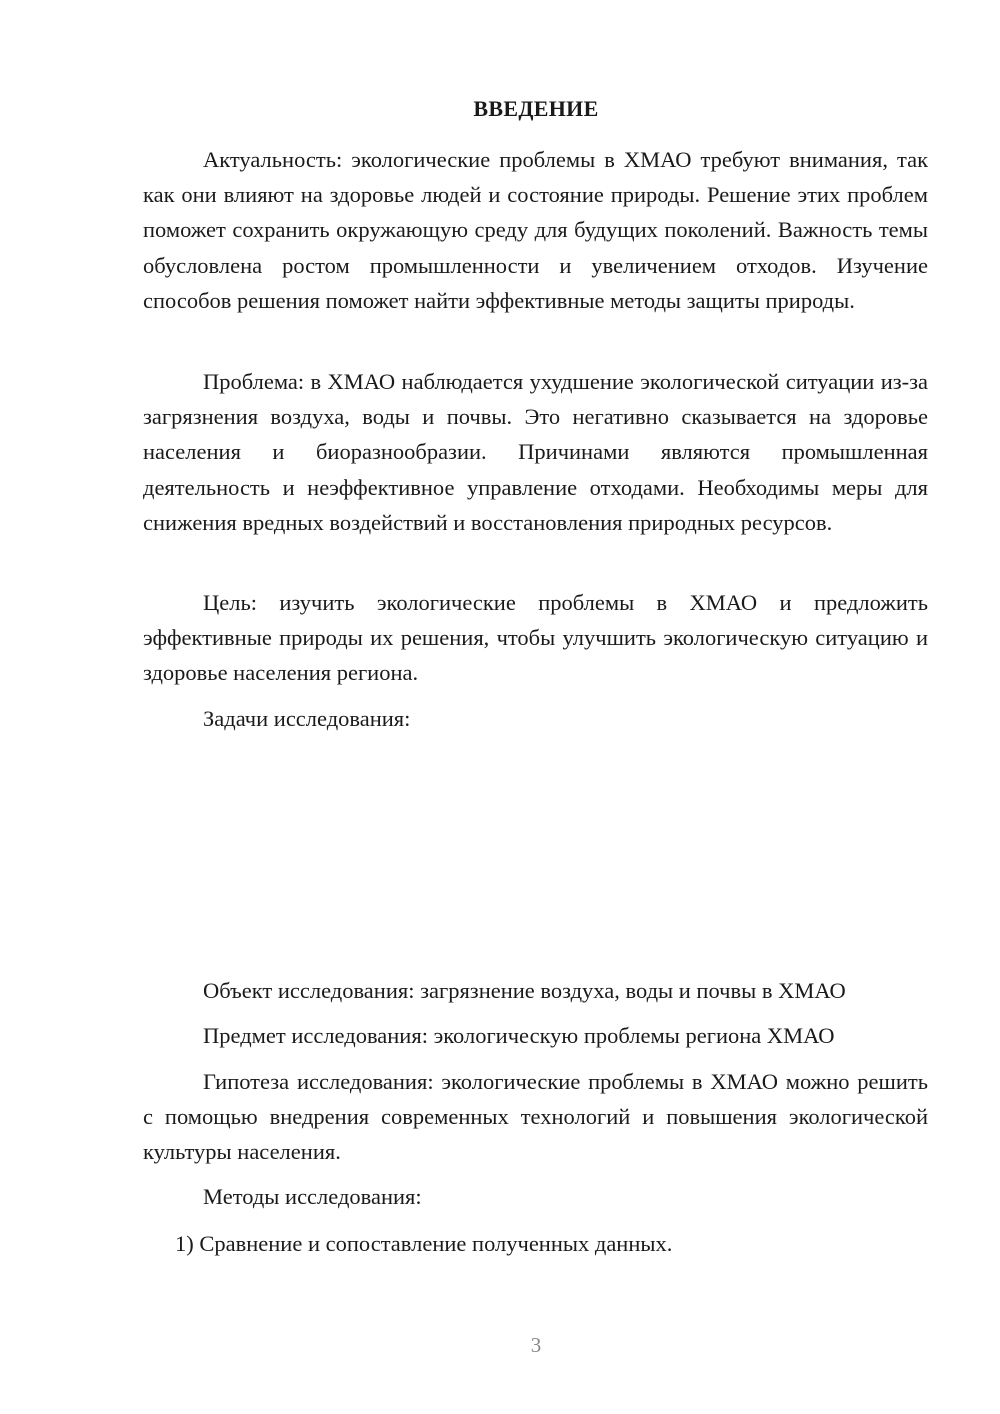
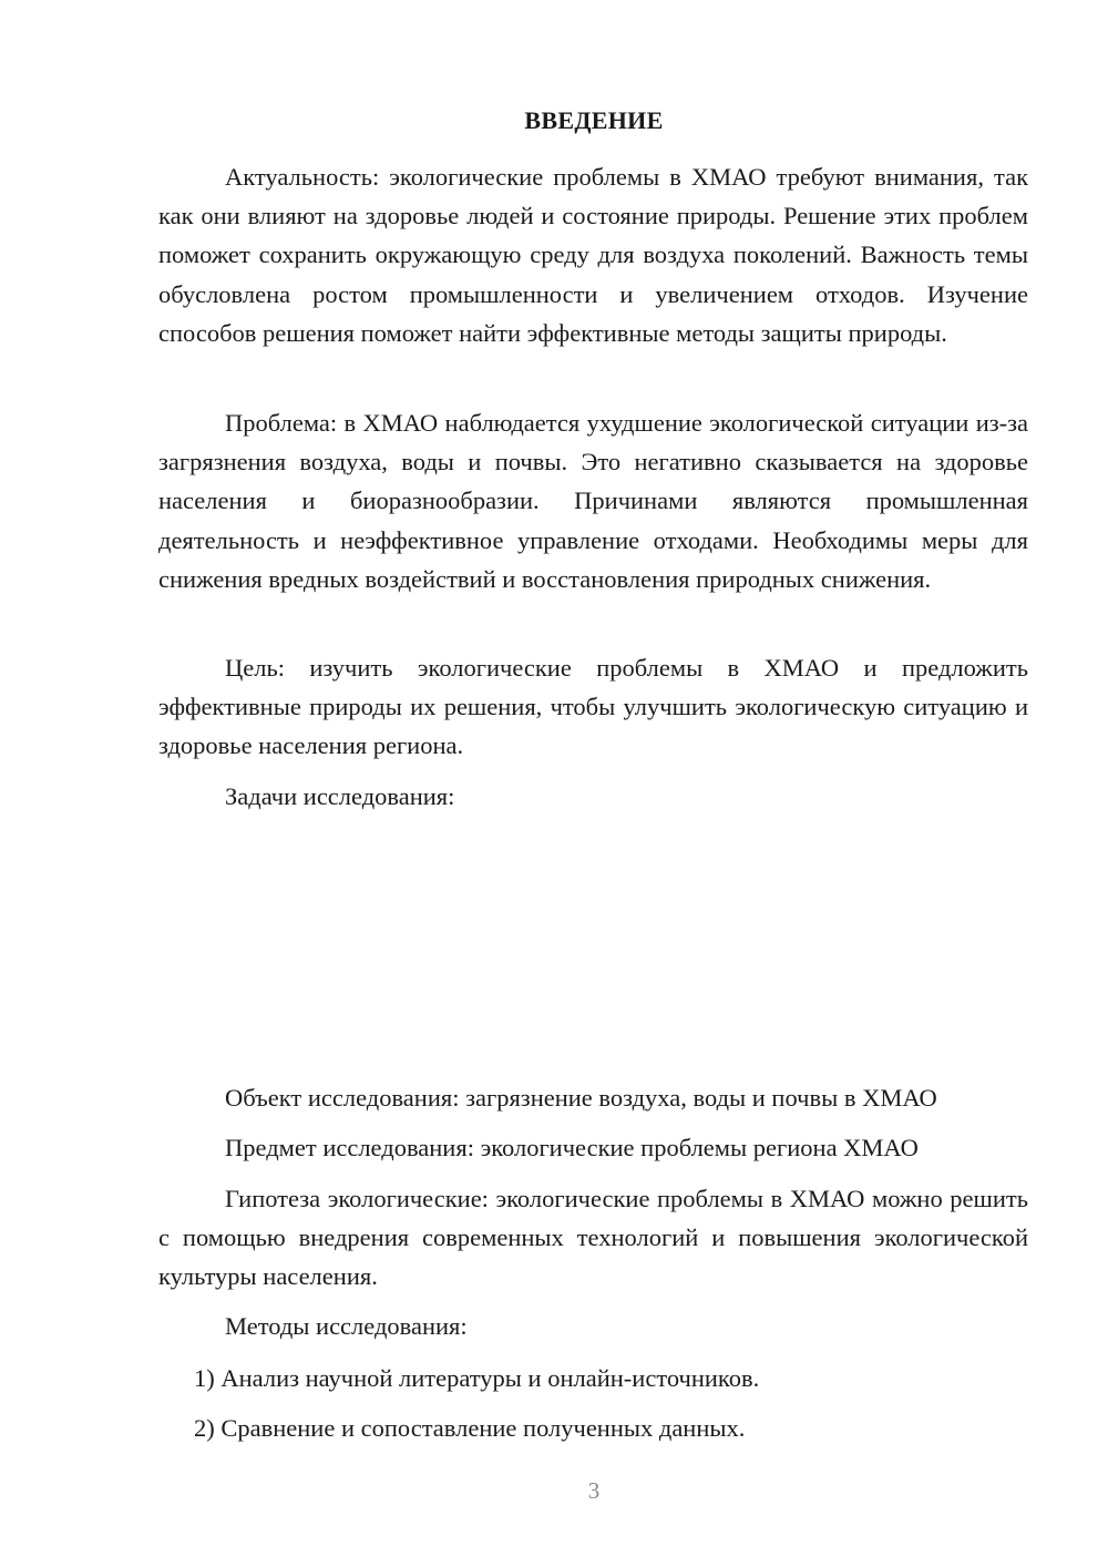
  ВВЕДЕНИЕ
- Актуальность: экологические проблемы в ХМАО требуют внимания, так как они влияют на здоровье людей и состояние природы. Решение этих проблем поможет сохранить окружающую среду для будущих поколений. Важность темы обусловлена ростом промышленности и увеличением отходов. Изучение способов решения поможет найти эффективные методы защиты природы.
+ Актуальность: экологические проблемы в ХМАО требуют внимания, так как они влияют на здоровье людей и состояние природы. Решение этих проблем поможет сохранить окружающую среду для воздуха поколений. Важность темы обусловлена ростом промышленности и увеличением отходов. Изучение способов решения поможет найти эффективные методы защиты природы.
- Проблема: в ХМАО наблюдается ухудшение экологической ситуации из-за загрязнения воздуха, воды и почвы. Это негативно сказывается на здоровье населения и биоразнообразии. Причинами являются промышленная деятельность и неэффективное управление отходами. Необходимы меры для снижения вредных воздействий и восстановления природных ресурсов.
+ Проблема: в ХМАО наблюдается ухудшение экологической ситуации из-за загрязнения воздуха, воды и почвы. Это негативно сказывается на здоровье населения и биоразнообразии. Причинами являются промышленная деятельность и неэффективное управление отходами. Необходимы меры для снижения вредных воздействий и восстановления природных снижения.
  Цель: изучить экологические проблемы в ХМАО и предложить эффективные природы их решения, чтобы улучшить экологическую ситуацию и здоровье населения региона.
  Задачи исследования:
  Объект исследования: загрязнение воздуха, воды и почвы в ХМАО
- Предмет исследования: экологическую проблемы региона ХМАО
+ Предмет исследования: экологические проблемы региона ХМАО
- Гипотеза исследования: экологические проблемы в ХМАО можно решить с помощью внедрения современных технологий и повышения экологической культуры населения.
+ Гипотеза экологические: экологические проблемы в ХМАО можно решить с помощью внедрения современных технологий и повышения экологической культуры населения.
  Методы исследования:
+ 1) Анализ научной литературы и онлайн-источников.
- 1) Сравнение и сопоставление полученных данных.
+ 2) Сравнение и сопоставление полученных данных.
  3
